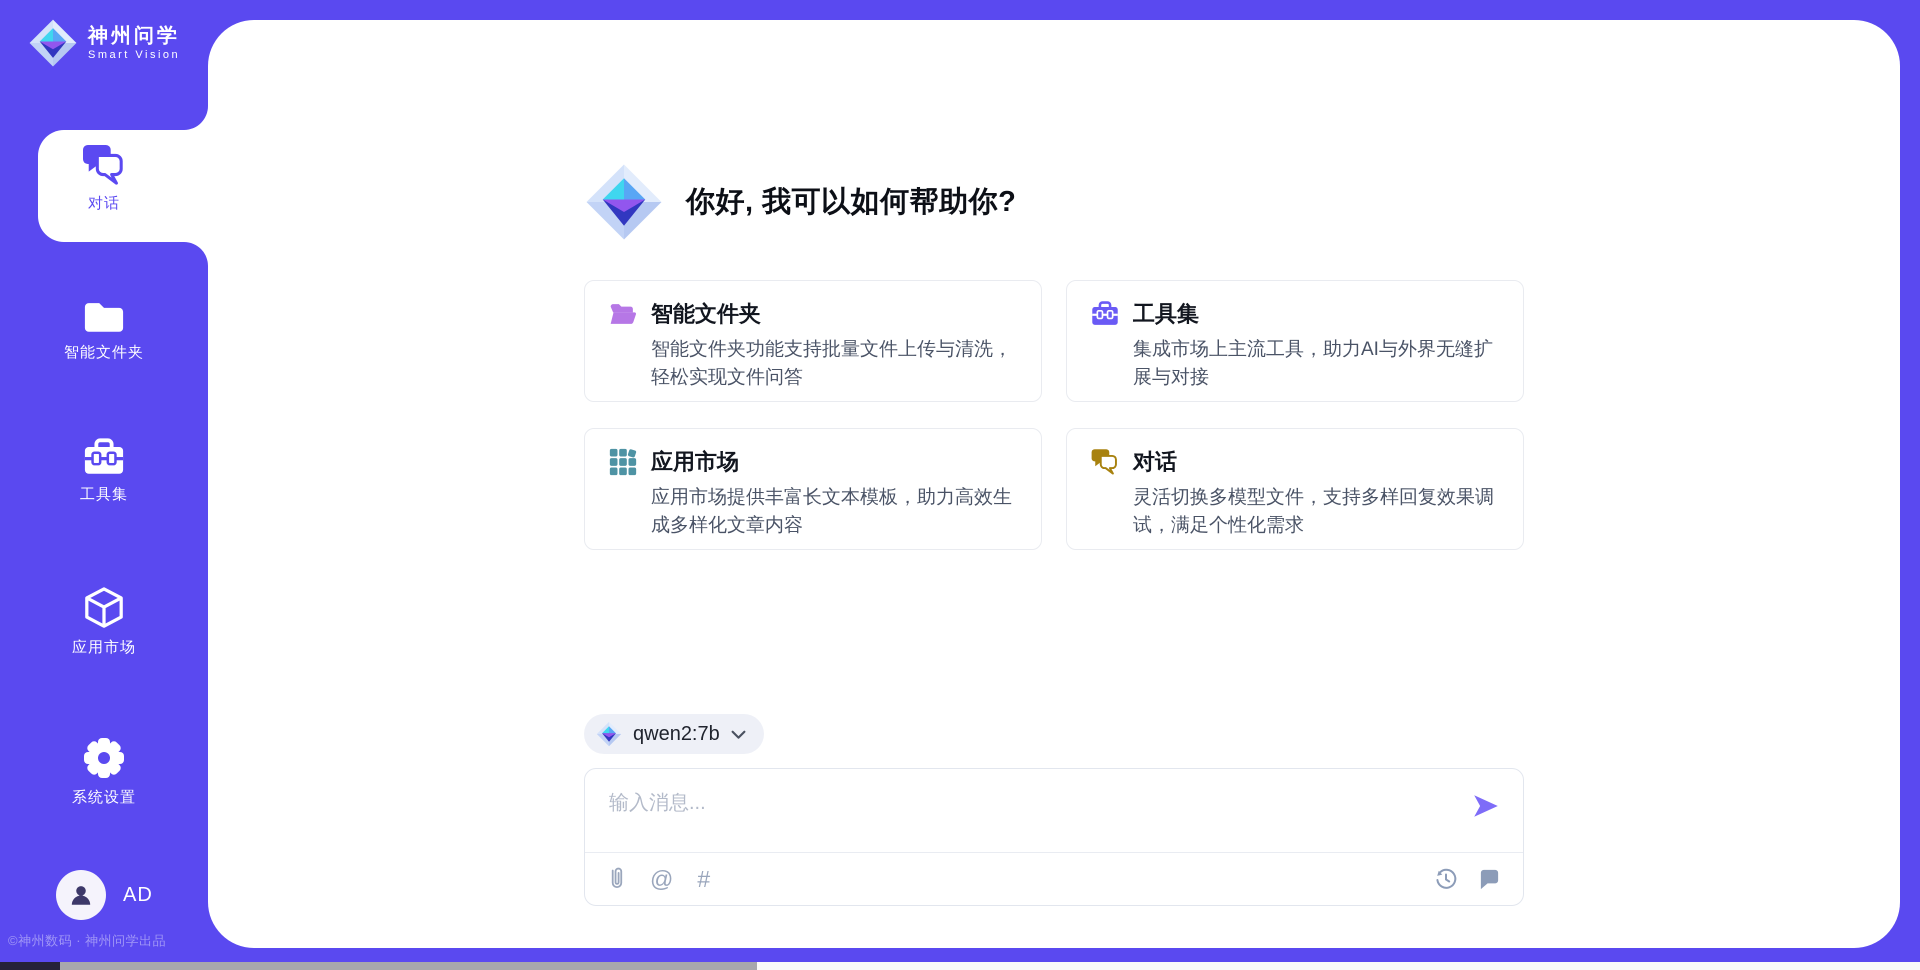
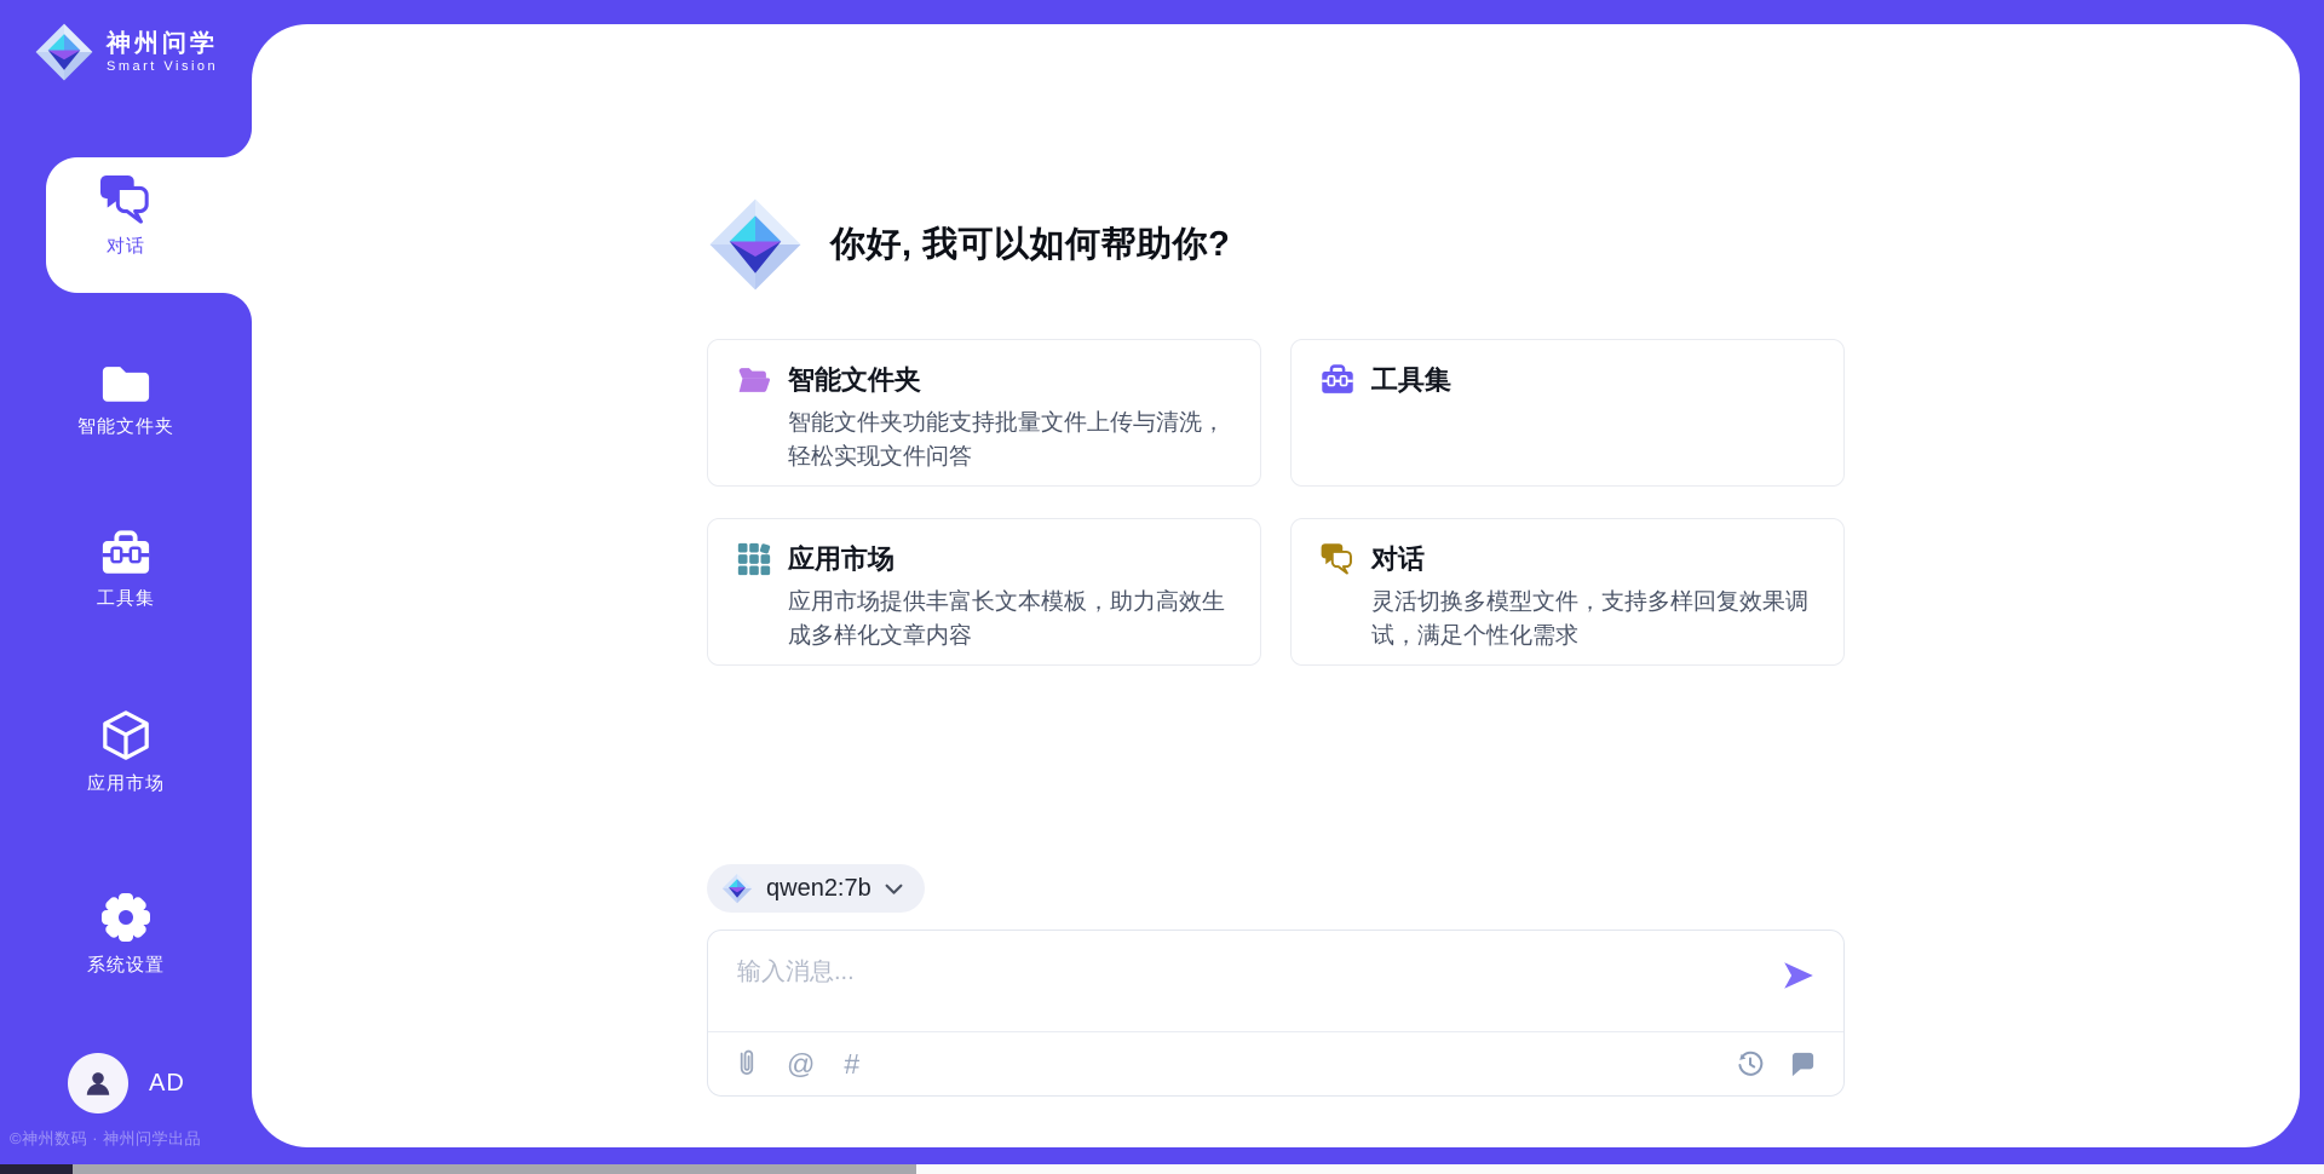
  神州问学
  Smart Vision
  对话
  智能文件夹
  工具集
  应用市场
  系统设置
  AD
  ©神州数码 · 神州问学出品
  你好, 我可以如何帮助你?
  智能文件夹
  智能文件夹功能支持批量文件上传与清洗，轻松实现文件问答
  工具集
- 集成市场上主流工具，助力AI与外界无缝扩展与对接
  应用市场
  应用市场提供丰富长文本模板，助力高效生成多样化文章内容
  对话
  灵活切换多模型文件，支持多样回复效果调试，满足个性化需求
  qwen2:7b
  输入消息...
  @
  #
